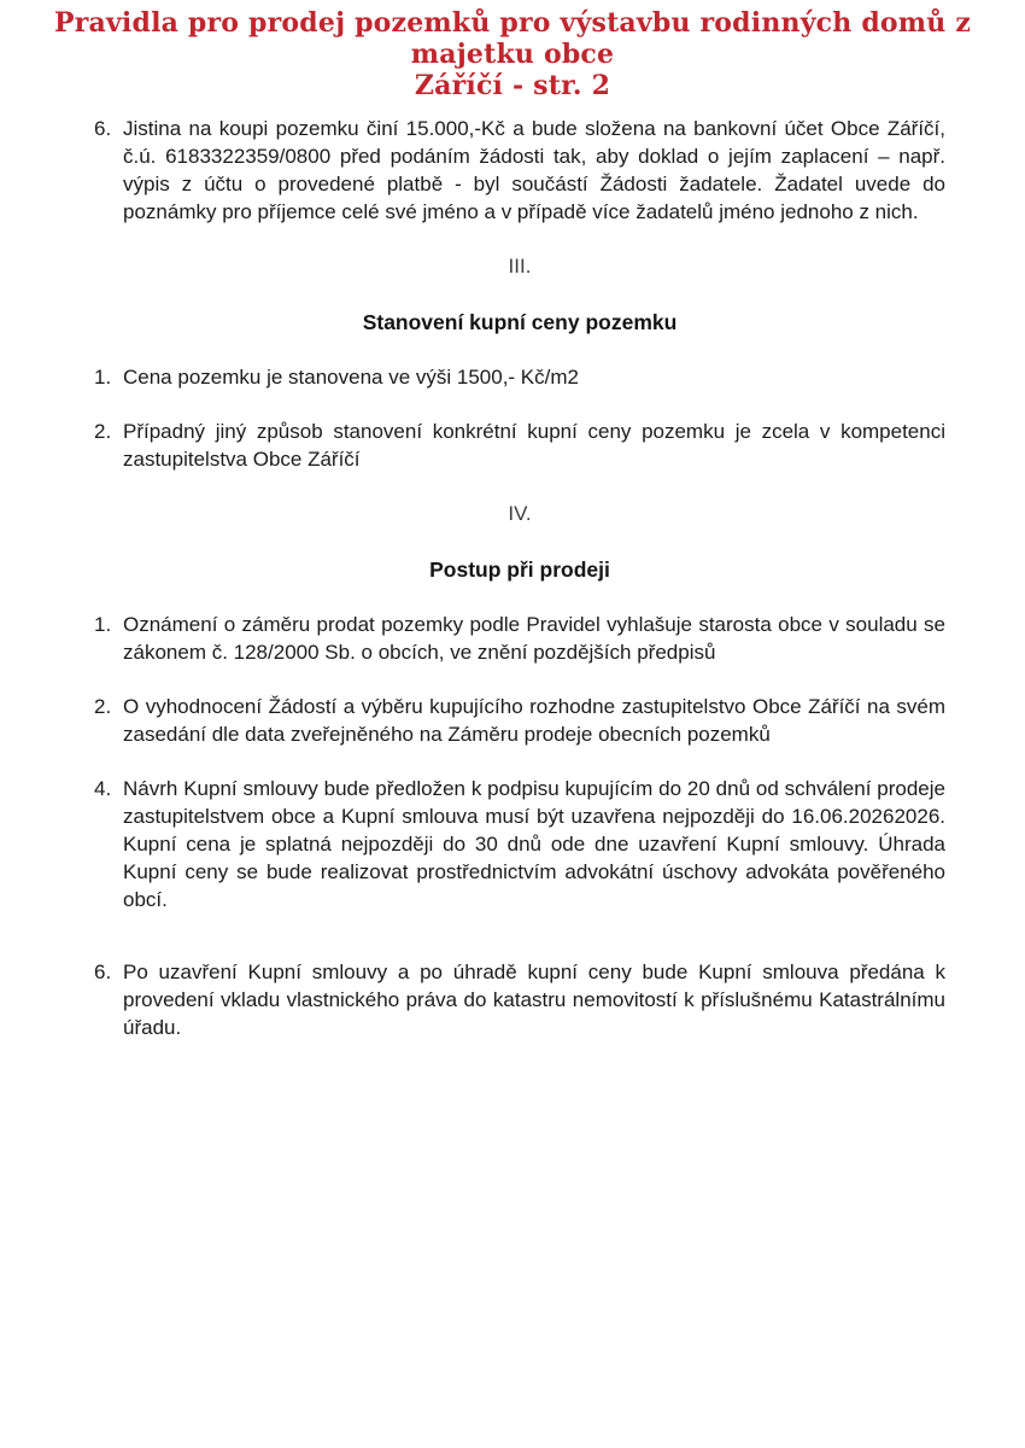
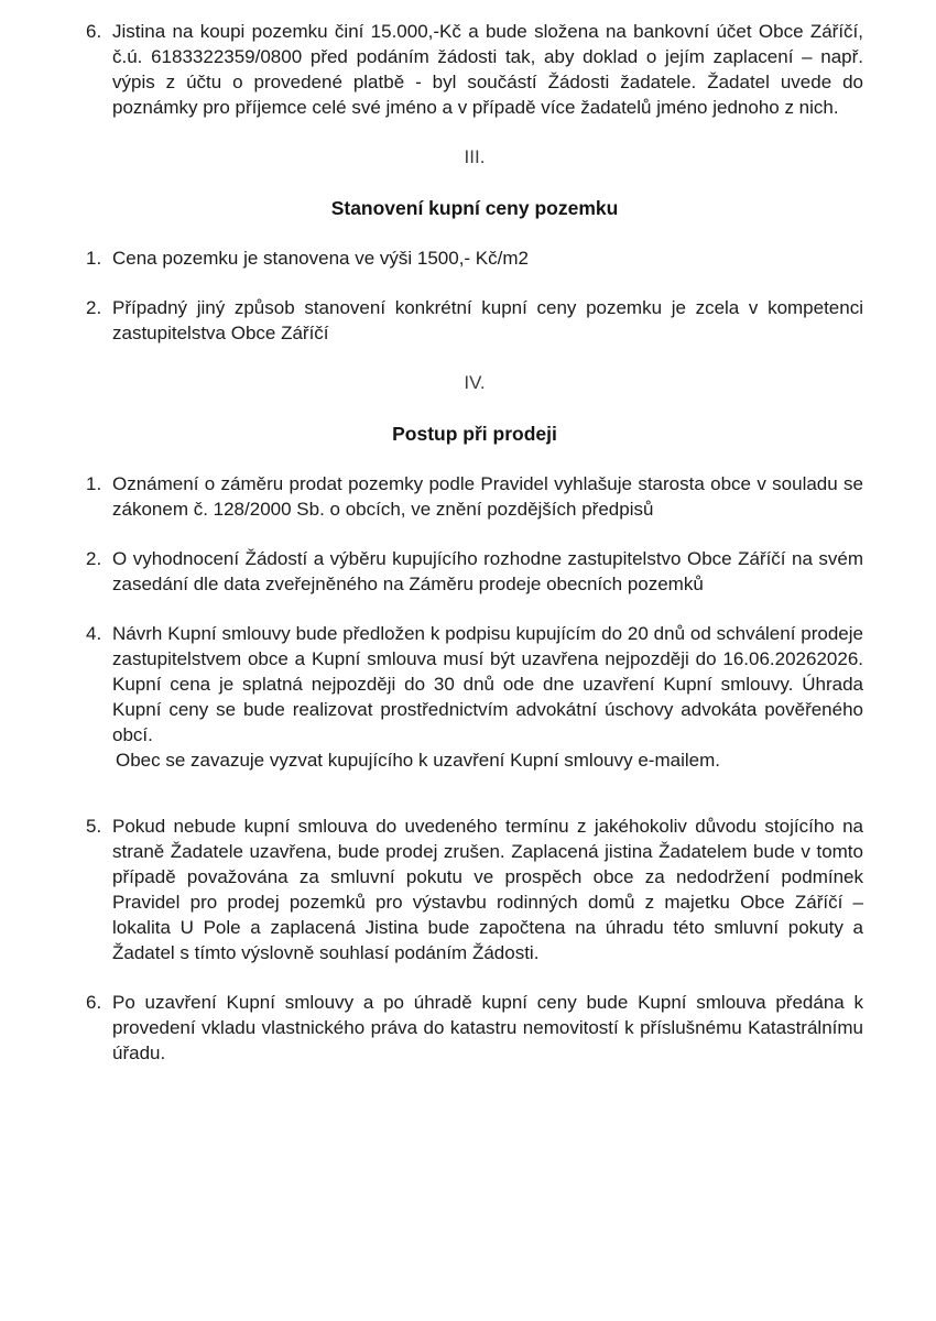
- Pravidla pro prodej pozemků pro výstavbu rodinných domů z majetku obce
- Záříčí - str. 2
  6.
  Jistina na koupi pozemku činí 15.000,-Kč a bude složena na bankovní účet Obce Záříčí, č.ú. 6183322359/0800 před podáním žádosti tak, aby doklad o jejím zaplacení – např. výpis z účtu o provedené platbě - byl součástí Žádosti žadatele. Žadatel uvede do poznámky pro příjemce celé své jméno a v případě více žadatelů jméno jednoho z nich.
  III.
  Stanovení kupní ceny pozemku
  1.
  Cena pozemku je stanovena ve výši 1500,- Kč/m2
  2.
  Případný jiný způsob stanovení konkrétní kupní ceny pozemku je zcela v kompetenci zastupitelstva Obce Záříčí
  IV.
  Postup při prodeji
  1.
  Oznámení o záměru prodat pozemky podle Pravidel vyhlašuje starosta obce v souladu se zákonem č. 128/2000 Sb. o obcích, ve znění pozdějších předpisů
  2.
  O vyhodnocení Žádostí a výběru kupujícího rozhodne zastupitelstvo Obce Záříčí na svém zasedání dle data zveřejněného na Záměru prodeje obecních pozemků
  4.
  Návrh Kupní smlouvy bude předložen k podpisu kupujícím do 20 dnů od schválení prodeje zastupitelstvem obce a Kupní smlouva musí být uzavřena nejpozději do 16.06.20262026. Kupní cena je splatná nejpozději do 30 dnů ode dne uzavření Kupní smlouvy. Úhrada Kupní ceny se bude realizovat prostřednictvím advokátní úschovy advokáta pověřeného obcí.
+ Obec se zavazuje vyzvat kupujícího k uzavření Kupní smlouvy e-mailem.
+ 5.
+ Pokud nebude kupní smlouva do uvedeného termínu z jakéhokoliv důvodu stojícího na straně Žadatele uzavřena, bude prodej zrušen. Zaplacená jistina Žadatelem bude v tomto případě považována za smluvní pokutu ve prospěch obce za nedodržení podmínek Pravidel pro prodej pozemků pro výstavbu rodinných domů z majetku Obce Záříčí – lokalita U Pole a zaplacená Jistina bude započtena na úhradu této smluvní pokuty a Žadatel s tímto výslovně souhlasí podáním Žádosti.
  6.
  Po uzavření Kupní smlouvy a po úhradě kupní ceny bude Kupní smlouva předána k provedení vkladu vlastnického práva do katastru nemovitostí k příslušnému Katastrálnímu úřadu.
